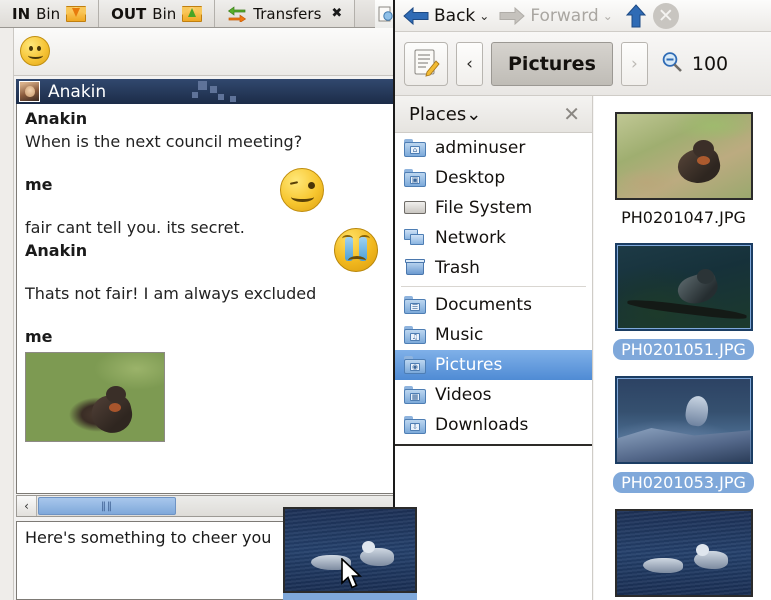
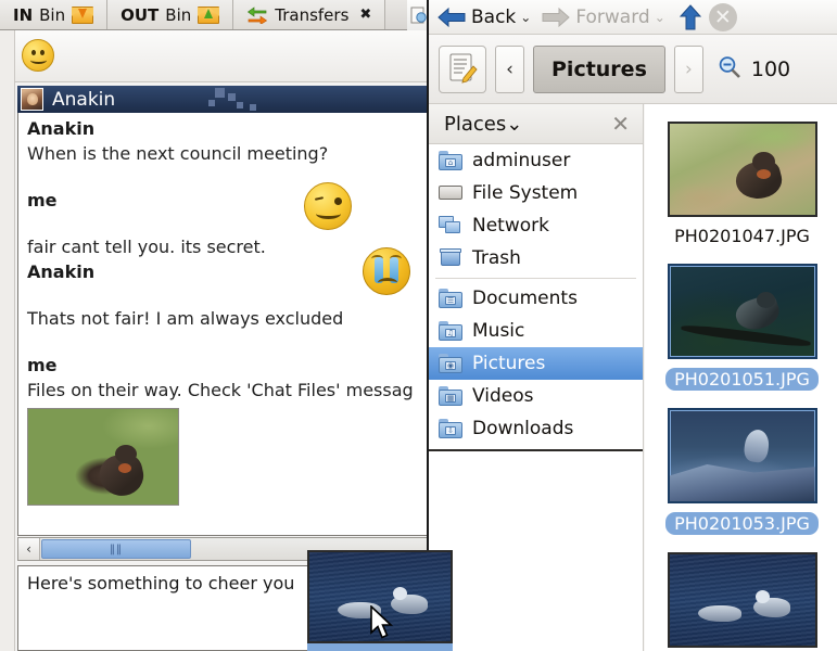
  IN
  Bin
  OUT
  Bin
  Transfers
  ✖
  Anakin
  Anakin
  When is the next council meeting?
  me
  fair cant tell you. its secret.
  Anakin
  Thats not fair! I am always excluded
  me
+ Files on their way. Check 'Chat Files' messag
  ‹
  ‖‖
  Here's something to cheer you
  Back
  ⌄
  Forward
  ⌄
  ✕
  ‹
  Pictures
  ›
  100
  Places⌄
  ✕
  ⌂
  adminuser
- ▣
- Desktop
  File System
  Network
  Trash
  ☰
  Documents
  ♫
  Music
  ◉
  Pictures
  ▦
  Videos
  ⇩
  Downloads
  PH0201047.JPG
  PH0201051.JPG
  PH0201053.JPG
